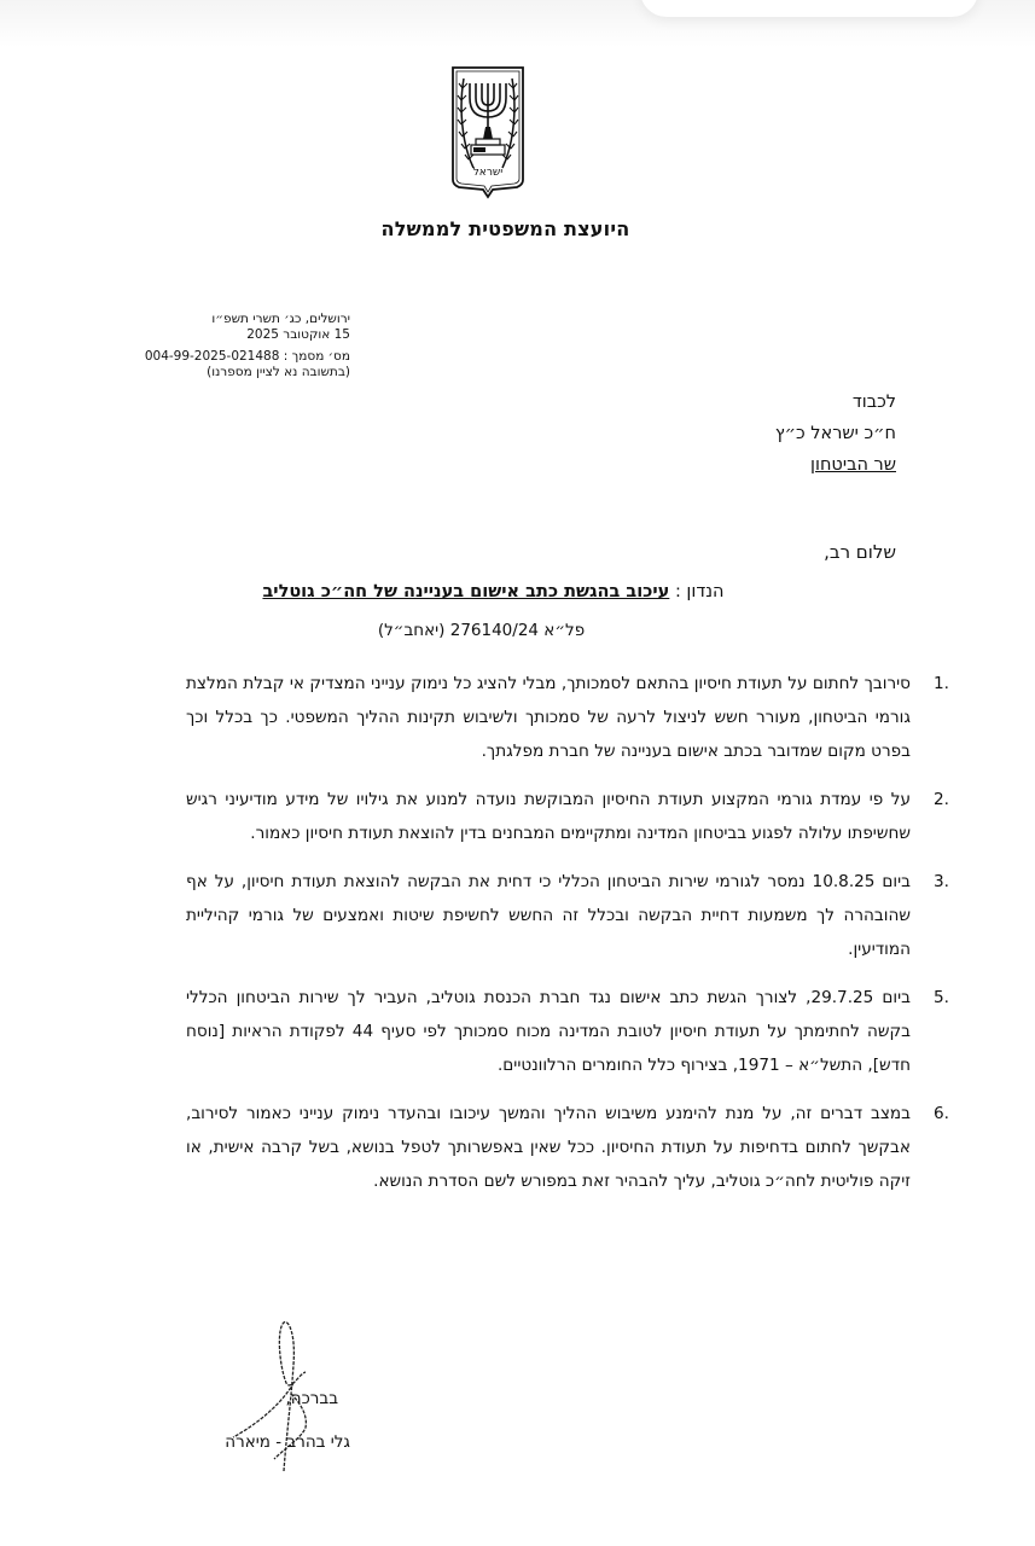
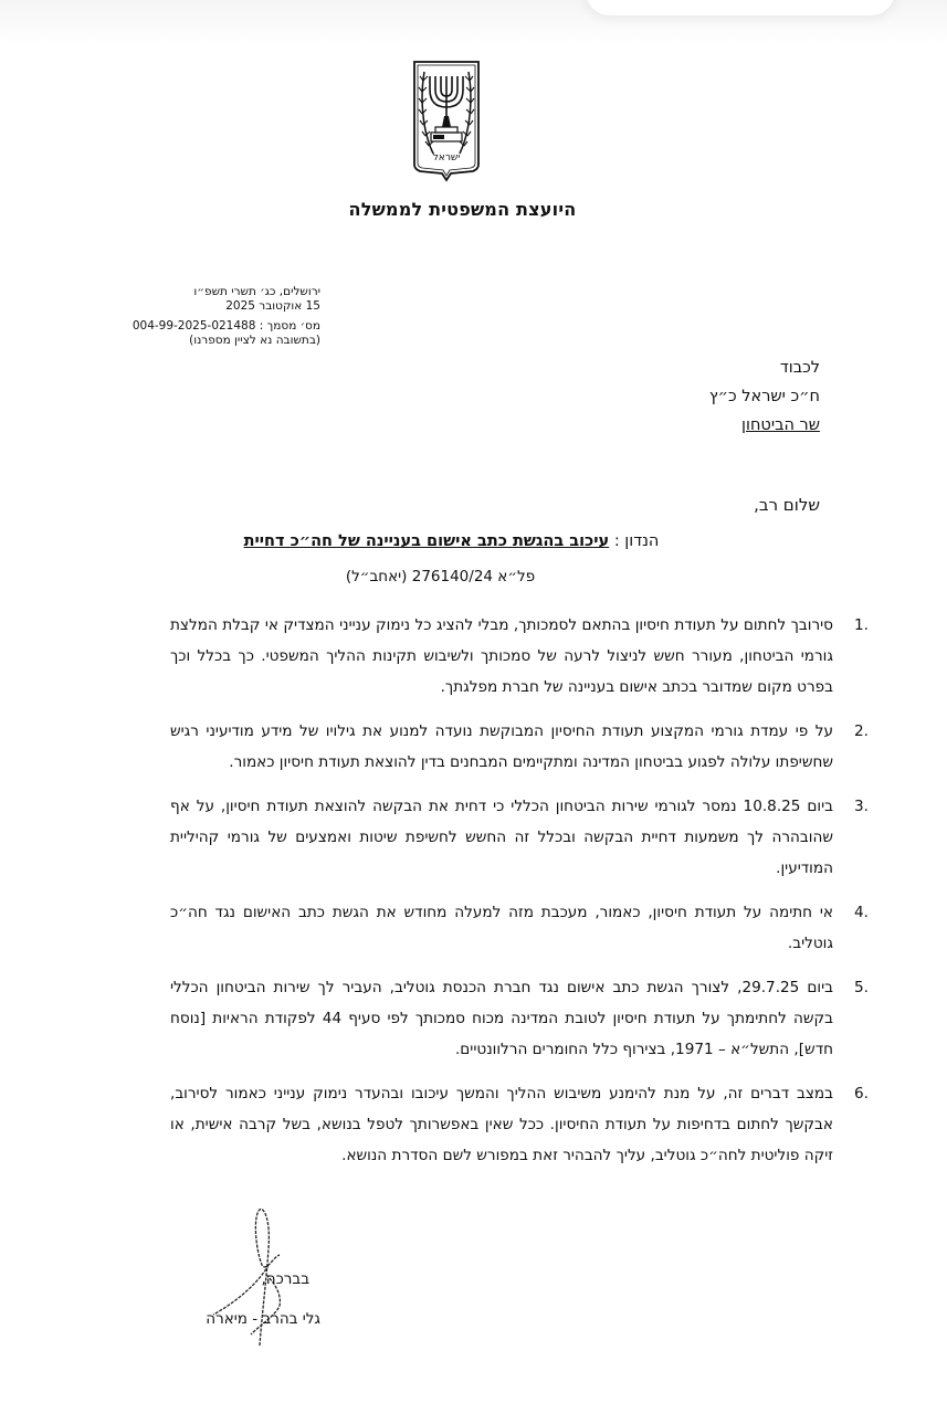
  ישראל
  היועצת המשפטית לממשלה
  ירושלים, כג׳ תשרי תשפ״ו
  15 אוקטובר 2025
  מס׳ מסמך : 004-99-2025-021488
  (בתשובה נא לציין מספרנו)
  לכבוד
  ח״כ ישראל כ״ץ
  שר הביטחון
  שלום רב,
- הנדון : עיכוב בהגשת כתב אישום בעניינה של חה״כ גוטליב
+ הנדון : עיכוב בהגשת כתב אישום בעניינה של חה״כ דחיית
  פל״א 276140/24 (יאחב״ל)
  .1
  סירובך לחתום על תעודת חיסיון בהתאם לסמכותך, מבלי להציג כל נימוק ענייני המצדיק אי קבלת המלצת גורמי הביטחון, מעורר חשש לניצול לרעה של סמכותך ולשיבוש תקינות ההליך המשפטי. כך בכלל וכך בפרט מקום שמדובר בכתב אישום בעניינה של חברת מפלגתך.
  .2
  על פי עמדת גורמי המקצוע תעודת החיסיון המבוקשת נועדה למנוע את גילויו של מידע מודיעיני רגיש שחשיפתו עלולה לפגוע בביטחון המדינה ומתקיימים המבחנים בדין להוצאת תעודת חיסיון כאמור.
  .3
  ביום 10.8.25 נמסר לגורמי שירות הביטחון הכללי כי דחית את הבקשה להוצאת תעודת חיסיון, על אף שהובהרה לך משמעות דחיית הבקשה ובכלל זה החשש לחשיפת שיטות ואמצעים של גורמי קהיליית המודיעין.
+ .4
+ אי חתימה על תעודת חיסיון, כאמור, מעכבת מזה למעלה מחודש את הגשת כתב האישום נגד חה״כ גוטליב.
  .5
  ביום 29.7.25, לצורך הגשת כתב אישום נגד חברת הכנסת גוטליב, העביר לך שירות הביטחון הכללי בקשה לחתימתך על תעודת חיסיון לטובת המדינה מכוח סמכותך לפי סעיף 44 לפקודת הראיות [נוסח חדש], התשל״א – 1971, בצירוף כלל החומרים הרלוונטיים.
  .6
  במצב דברים זה, על מנת להימנע משיבוש ההליך והמשך עיכובו ובהעדר נימוק ענייני כאמור לסירוב, אבקשך לחתום בדחיפות על תעודת החיסיון. ככל שאין באפשרותך לטפל בנושא, בשל קרבה אישית, או זיקה פוליטית לחה״כ גוטליב, עליך להבהיר זאת במפורש לשם הסדרת הנושא.
  בברכה,
  גלי בהרב - מיארה
